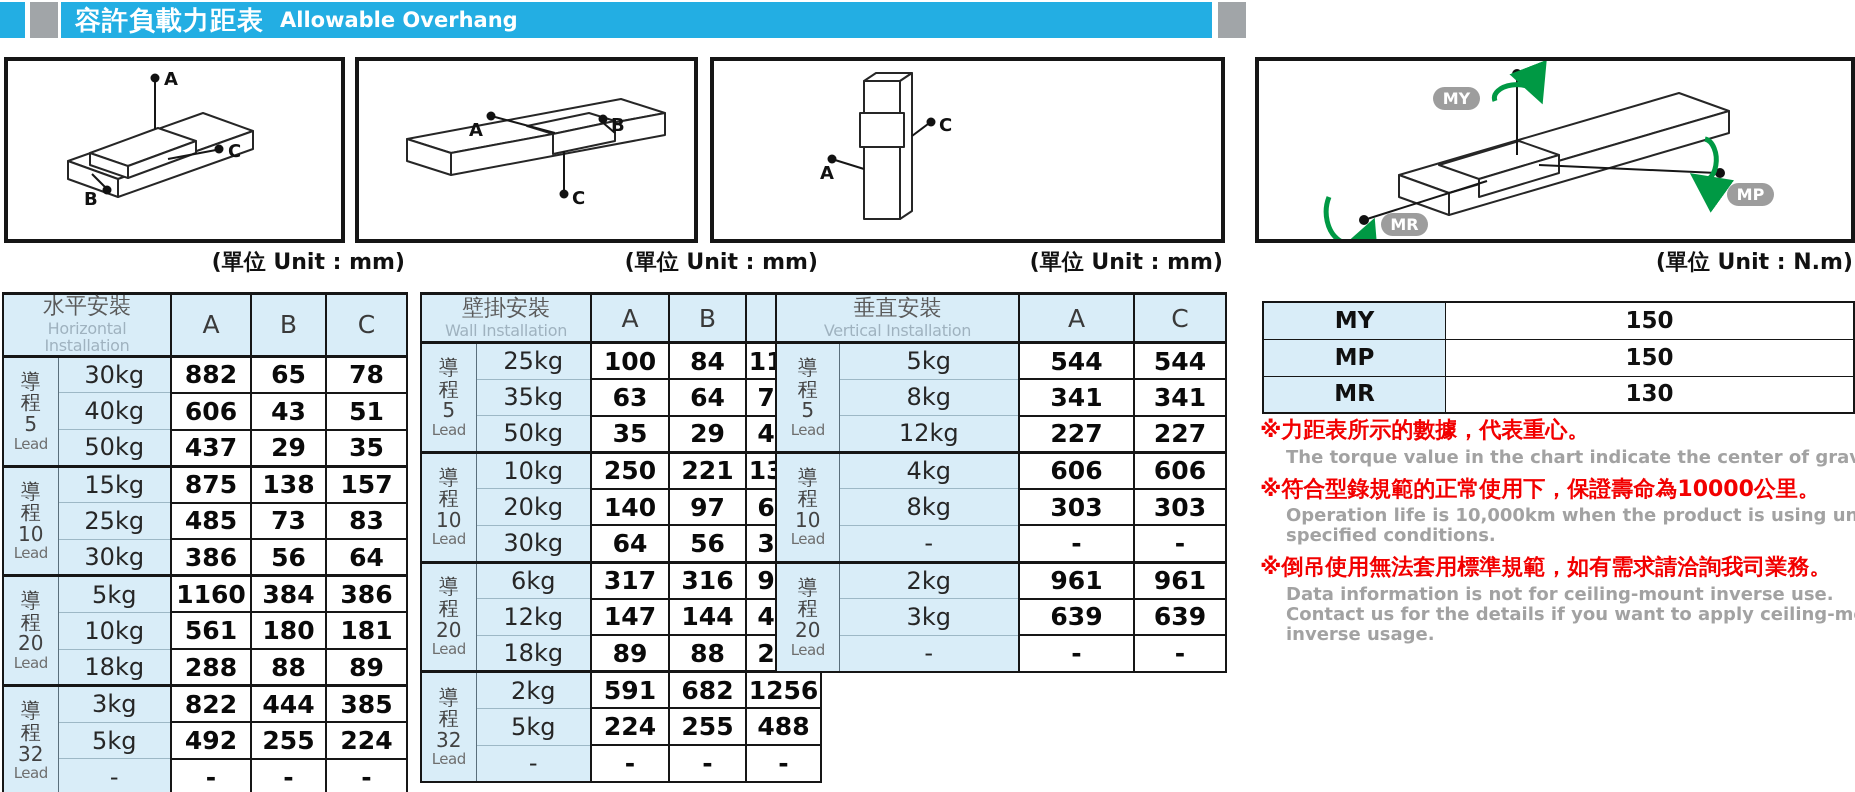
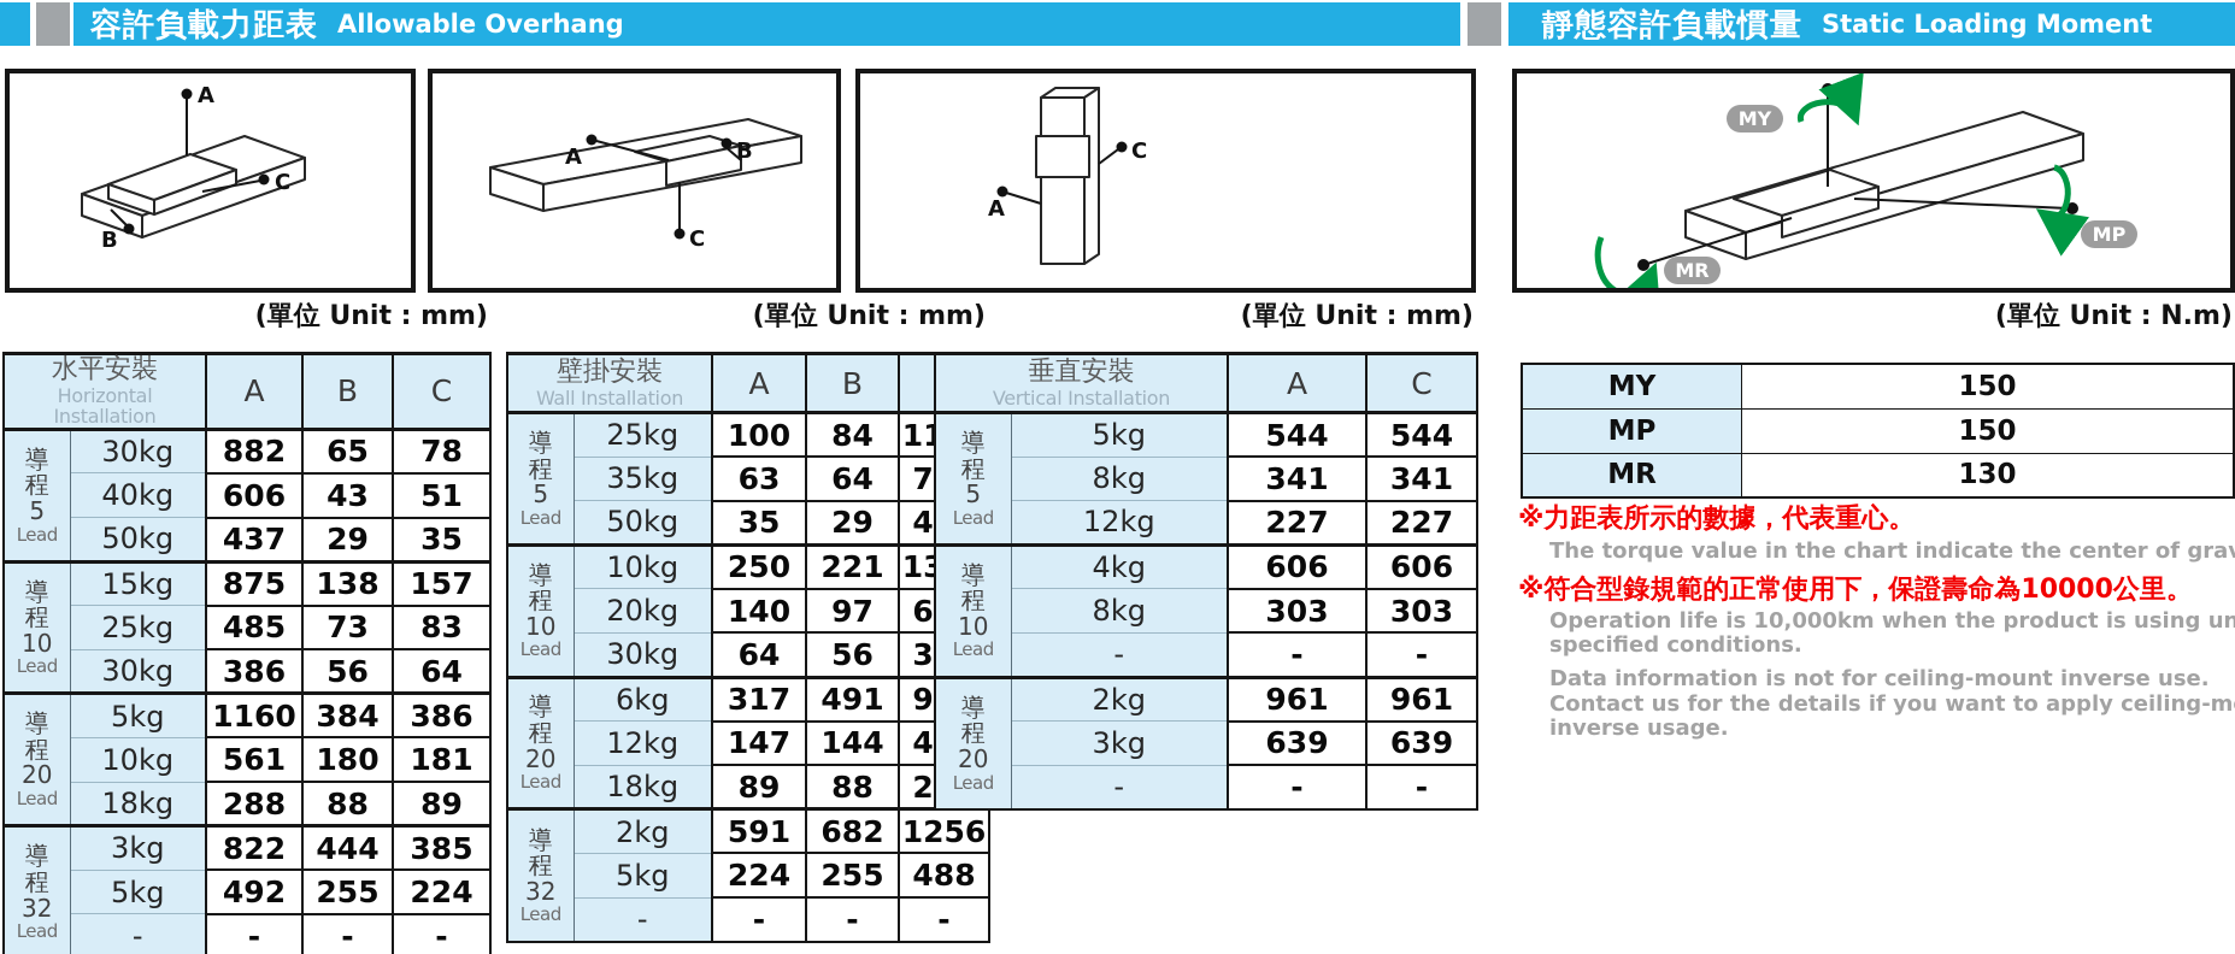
  容許負載力距表
  Allowable Overhang
+ 靜態容許負載慣量
+ Static Loading Moment
  A
  C
  B
  A
  B
  C
  A
  C
  MY
  MP
  MR
  (單位 Unit : mm)
  (單位 Unit : mm)
  (單位 Unit : mm)
  (單位 Unit : N.m)
  水平安裝Horizontal Installation	A	B	C
  導程5Lead	30kg	882	65	78
  40kg	606	43	51
  50kg	437	29	35
  導程10Lead	15kg	875	138	157
  25kg	485	73	83
  30kg	386	56	64
  導程20Lead	5kg	1160	384	386
  10kg	561	180	181
  18kg	288	88	89
  導程32Lead	3kg	822	444	385
  5kg	492	255	224
  -	-	-	-
  壁掛安裝Wall Installation	A	B
  導程5Lead	25kg	100	84	11
  35kg	63	64	7
  50kg	35	29	4
  導程10Lead	10kg	250	221	13
  20kg	140	97	6
  30kg	64	56	3
- 導程20Lead	6kg	317	316	9
+ 導程20Lead	6kg	317	491	9
  12kg	147	144	4
  18kg	89	88	2
  導程32Lead	2kg	591	682	1256
  5kg	224	255	488
  -	-	-	-
  垂直安裝Vertical Installation	A	C
  導程5Lead	5kg	544	544
  8kg	341	341
  12kg	227	227
  導程10Lead	4kg	606	606
  8kg	303	303
  -	-	-
  導程20Lead	2kg	961	961
  3kg	639	639
  -	-	-
  MY	150
  MP	150
  MR	130
  ※力距表所示的數據，代表重心。
  The torque value in the chart indicate the center of gra
  ※符合型錄規範的正常使用下，保證壽命為10000公里。
  Operation life is 10,000km when the product is using un
  specified conditions.
- ※倒吊使用無法套用標準規範，如有需求請洽詢我司業務。
  Data information is not for ceiling-mount inverse use.
  Contact us for the details if you want to apply ceiling-m
  inverse usage.
